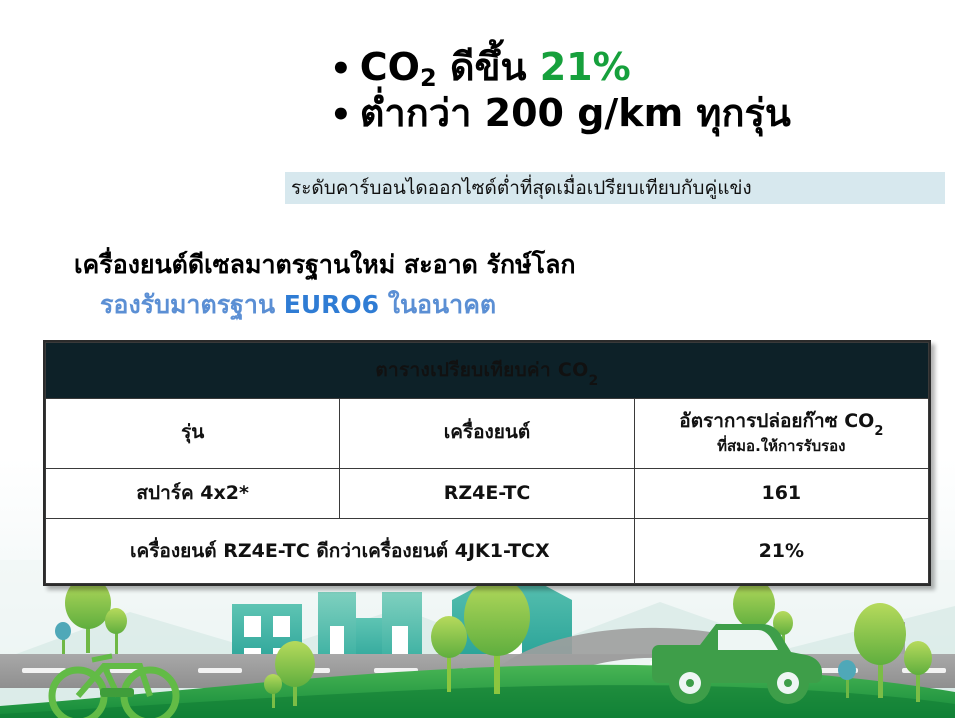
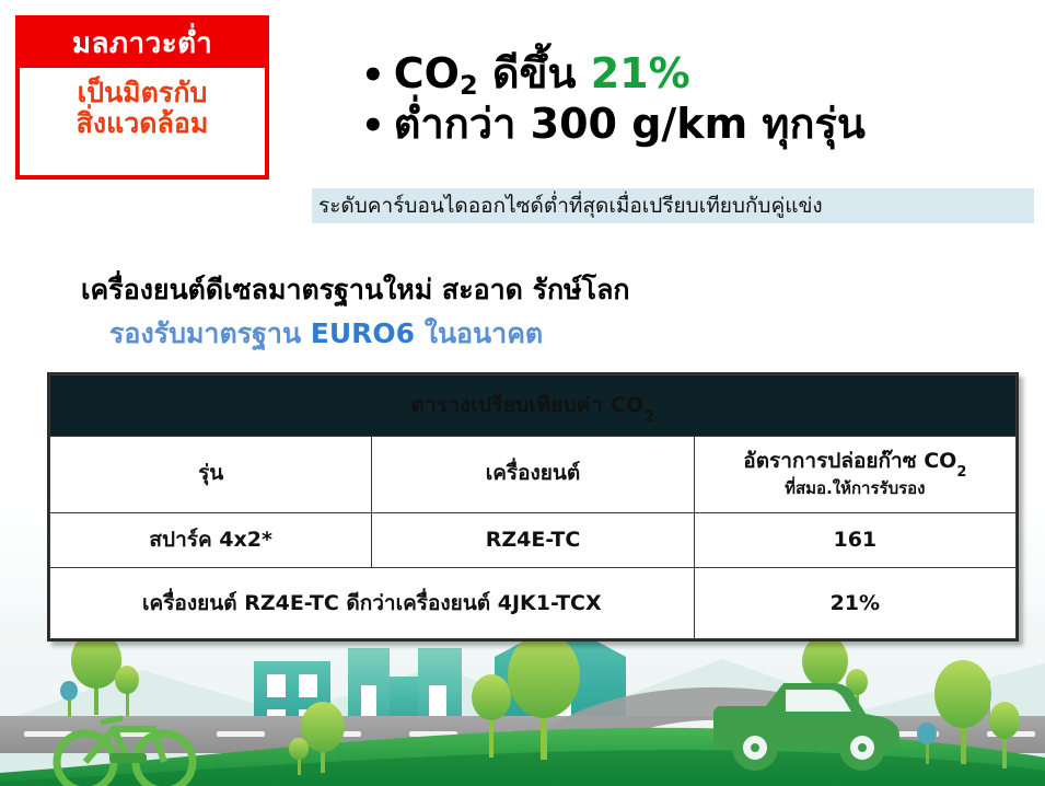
+ มลภาวะต่ำ
+ เป็นมิตรกับ
+ สิ่งแวดล้อม
  • CO2 ดีขึ้น 21%
- • ต่ำกว่า 200 g/km ทุกรุ่น
+ • ต่ำกว่า 300 g/km ทุกรุ่น
  ระดับคาร์บอนไดออกไซด์ต่ำที่สุดเมื่อเปรียบเทียบกับคู่แข่ง
  เครื่องยนต์ดีเซลมาตรฐานใหม่ สะอาด รักษ์โลก
  รองรับมาตรฐาน EURO6 ในอนาคต
  รุ่น	เครื่องยนต์	อัตราการปล่อยก๊าซ CO2ที่สมอ.ให้การรับรอง
  สปาร์ค 4x2*	RZ4E-TC	161
  เครื่องยนต์ RZ4E-TC ดีกว่าเครื่องยนต์ 4JK1-TCX	21%
